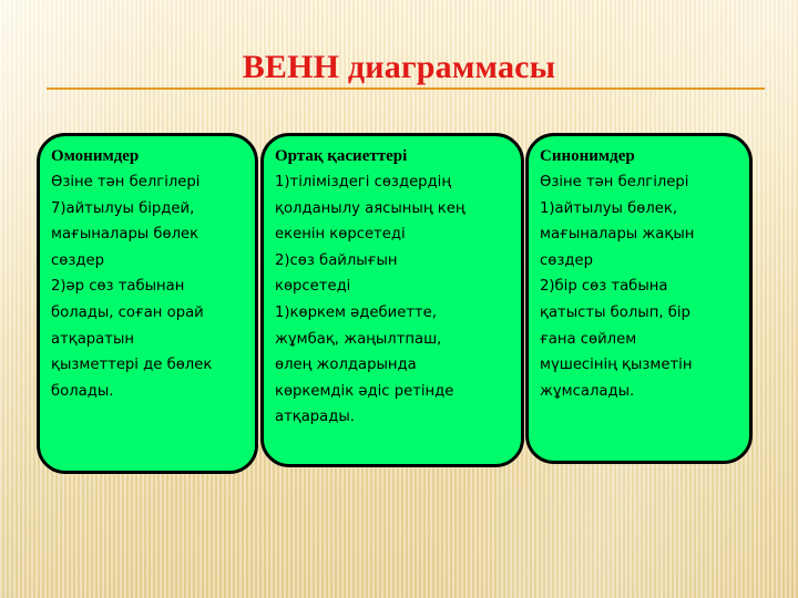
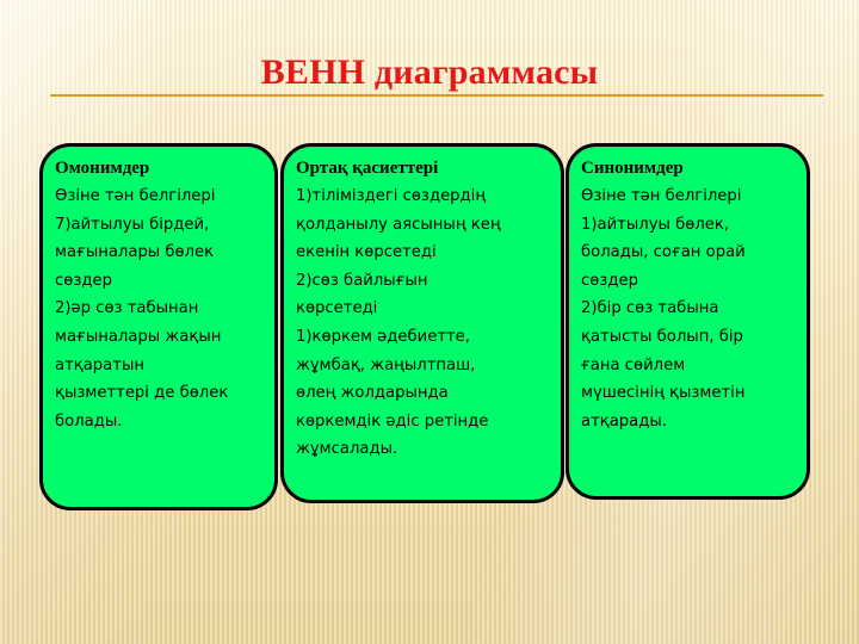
  ВЕНН диаграммасы
  Омонимдер
  Өзіне тән белгілері
  7)айтылуы бірдей,
  мағыналары бөлек
  сөздер
  2)әр сөз табынан
- болады, соған орай
+ мағыналары жақын
  атқаратын
  қызметтері де бөлек
  болады.
  Ортақ қасиеттері
  1)тіліміздегі сөздердің
  қолданылу аясының кең
  екенін көрсетеді
  2)сөз байлығын
  көрсетеді
  1)көркем әдебиетте,
  жұмбақ, жаңылтпаш,
  өлең жолдарында
  көркемдік әдіс ретінде
- атқарады.
+ жұмсалады.
  Синонимдер
  Өзіне тән белгілері
  1)айтылуы бөлек,
- мағыналары жақын
+ болады, соған орай
  сөздер
  2)бір сөз табына
  қатысты болып, бір
  ғана сөйлем
  мүшесінің қызметін
- жұмсалады.
+ атқарады.
